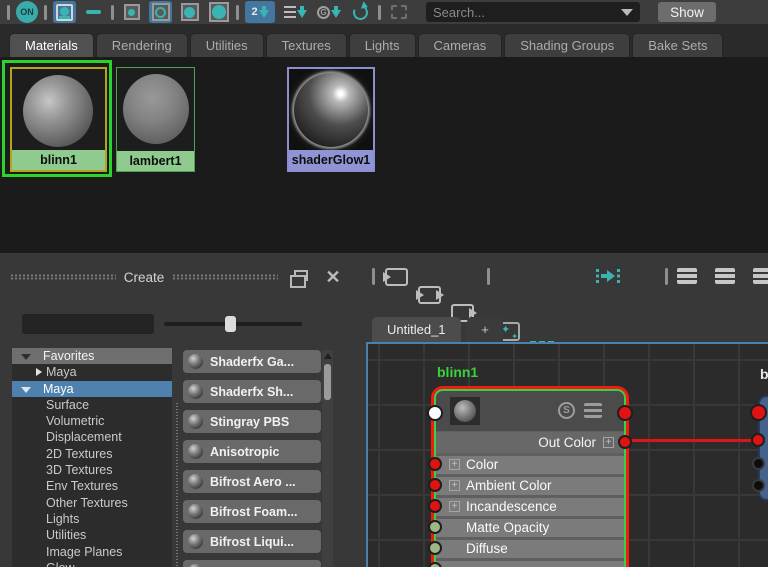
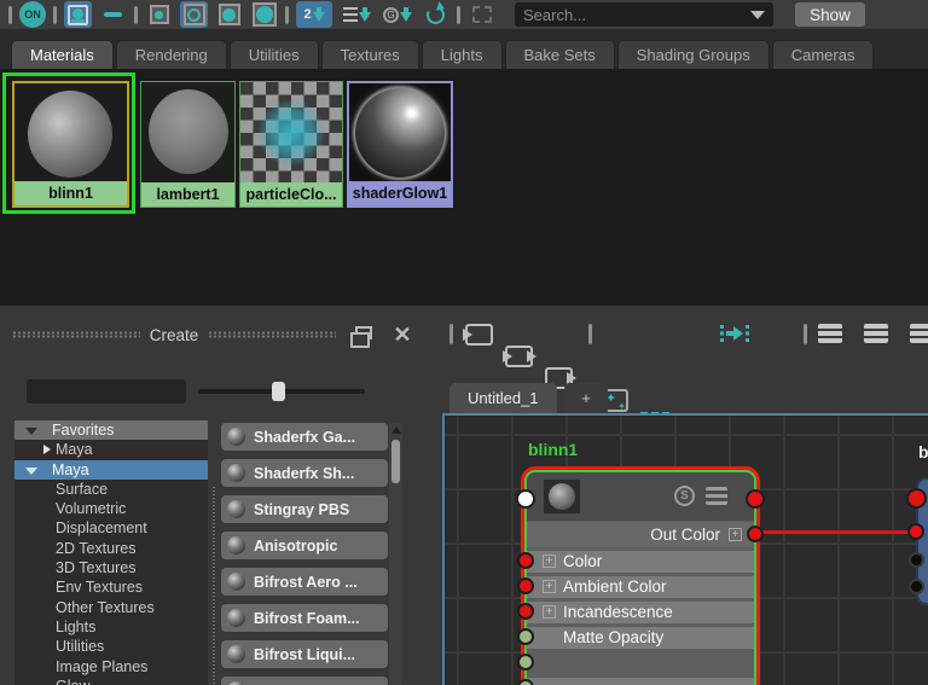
  ON
  2
  G
  Search...
  Show
  Materials
  Rendering
  Utilities
  Textures
  Lights
- Cameras
+ Bake Sets
  Shading Groups
- Bake Sets
+ Cameras
  blinn1
  lambert1
+ particleClo...
  shaderGlow1
  Create
  ✕
  Favorites
  Maya
  Maya
  Surface
  Volumetric
  Displacement
  2D Textures
  3D Textures
  Env Textures
  Other Textures
  Lights
  Utilities
  Image Planes
  Shaderfx Ga...
  Shaderfx Sh...
  Stingray PBS
  Anisotropic
  Bifrost Aero ...
  Bifrost Foam...
  Bifrost Liqui...
  Untitled_1
  +
  blinn1
  b
  S
  Out Color
  +
  Color
  +
  Ambient Color
  +
  Incandescence
  +
  Matte Opacity
- Diffuse
